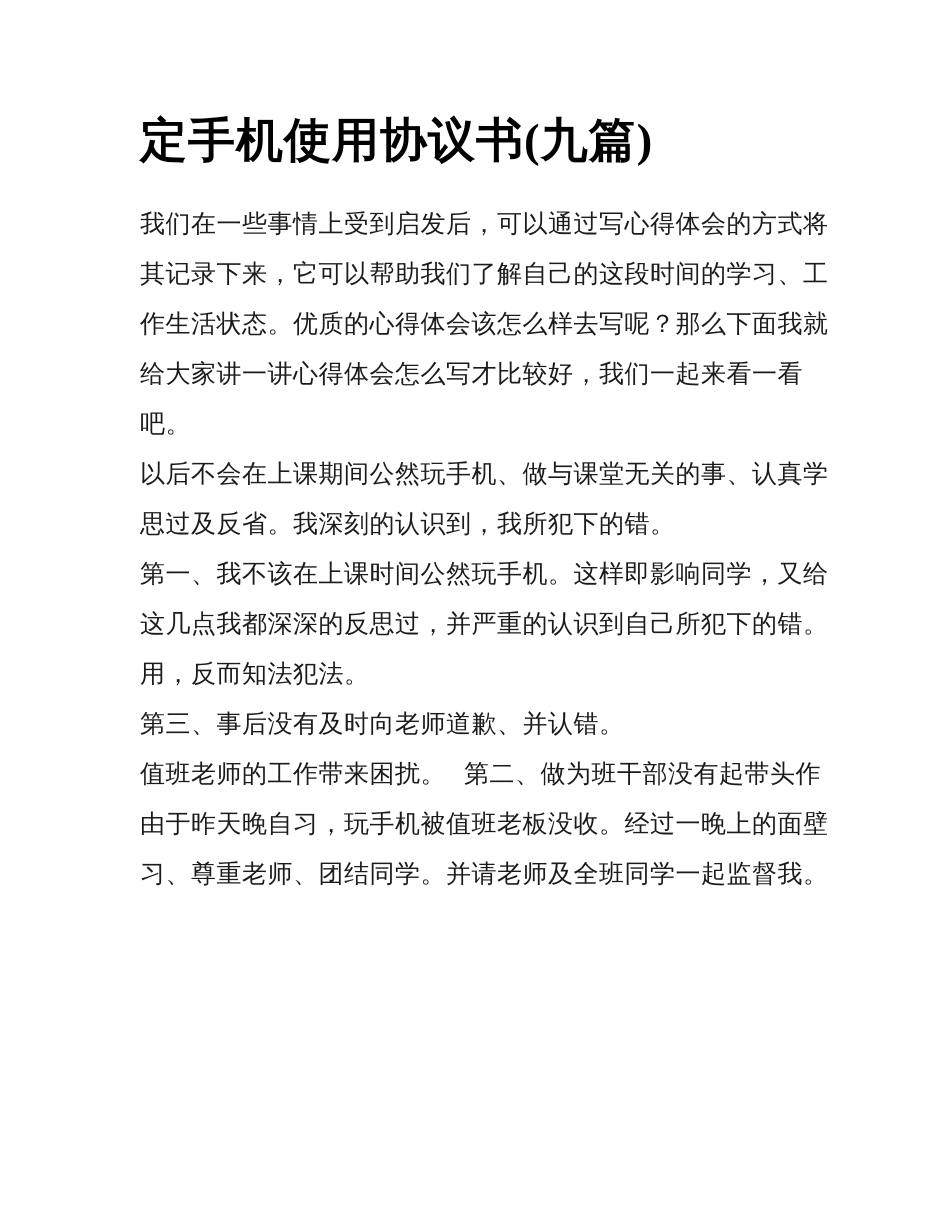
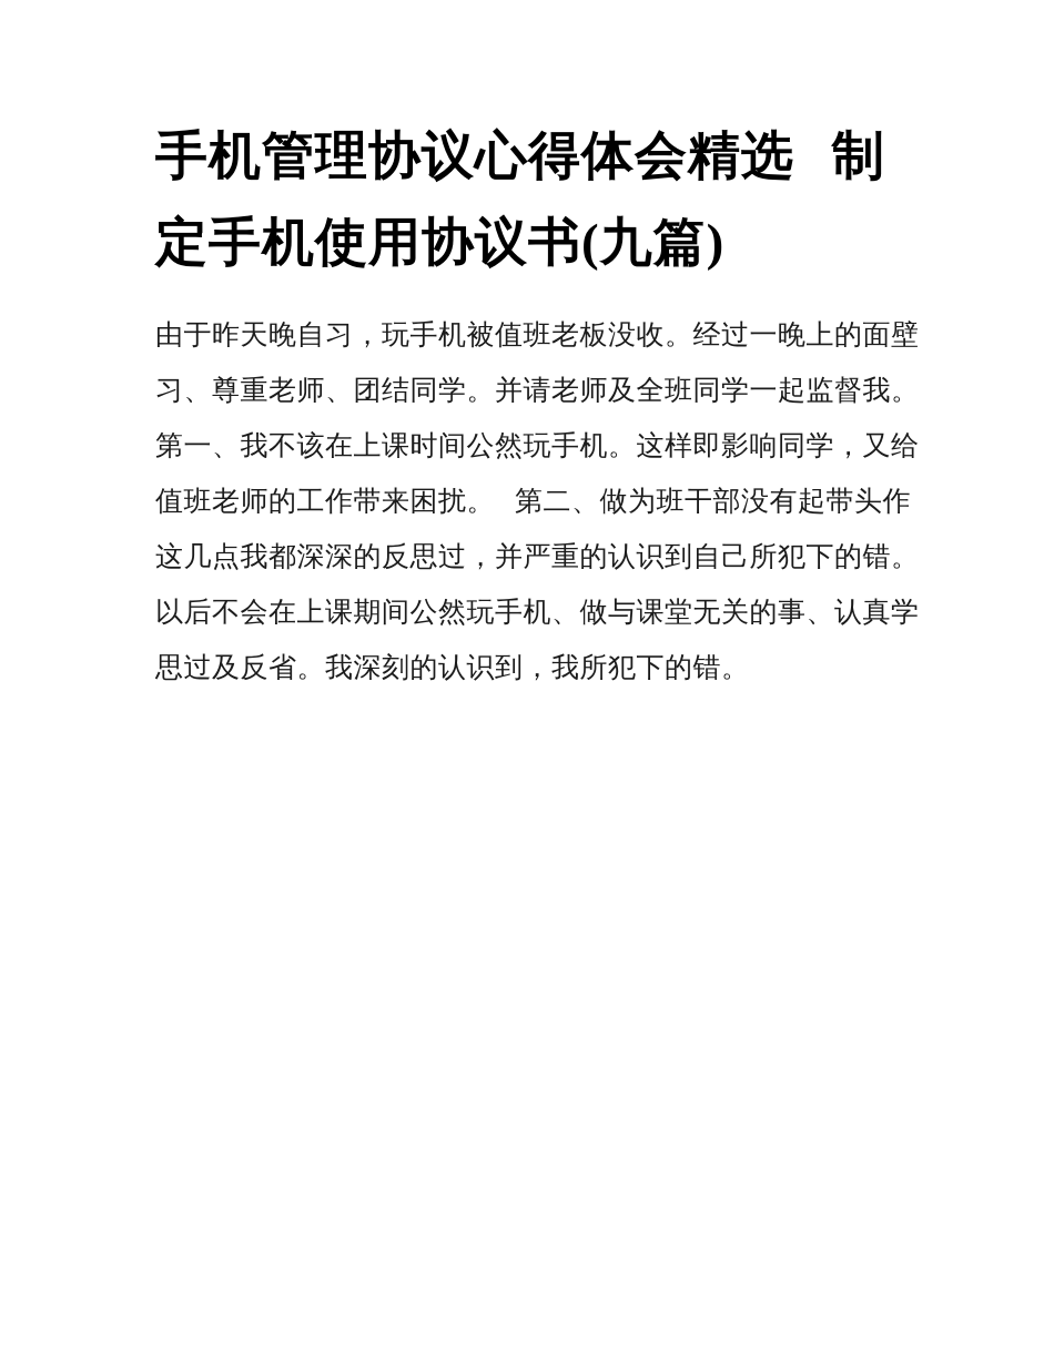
+ 手机管理协议心得体会精选 制
  定手机使用协议书(九篇)
- 我们在一些事情上受到启发后，可以通过写心得体会的方式将
- 其记录下来，它可以帮助我们了解自己的这段时间的学习、工
- 作生活状态。优质的心得体会该怎么样去写呢？那么下面我就
- 给大家讲一讲心得体会怎么写才比较好，我们一起来看一看
- 吧。
- 以后不会在上课期间公然玩手机、做与课堂无关的事、认真学
+ 由于昨天晚自习，玩手机被值班老板没收。经过一晚上的面壁
- 思过及反省。我深刻的认识到，我所犯下的错。
+ 习、尊重老师、团结同学。并请老师及全班同学一起监督我。
  第一、我不该在上课时间公然玩手机。这样即影响同学，又给
- 这几点我都深深的反思过，并严重的认识到自己所犯下的错。
+ 值班老师的工作带来困扰。 第二、做为班干部没有起带头作
- 用，反而知法犯法。
- 第三、事后没有及时向老师道歉、并认错。
- 值班老师的工作带来困扰。 第二、做为班干部没有起带头作
+ 这几点我都深深的反思过，并严重的认识到自己所犯下的错。
- 由于昨天晚自习，玩手机被值班老板没收。经过一晚上的面壁
+ 以后不会在上课期间公然玩手机、做与课堂无关的事、认真学
- 习、尊重老师、团结同学。并请老师及全班同学一起监督我。
+ 思过及反省。我深刻的认识到，我所犯下的错。
